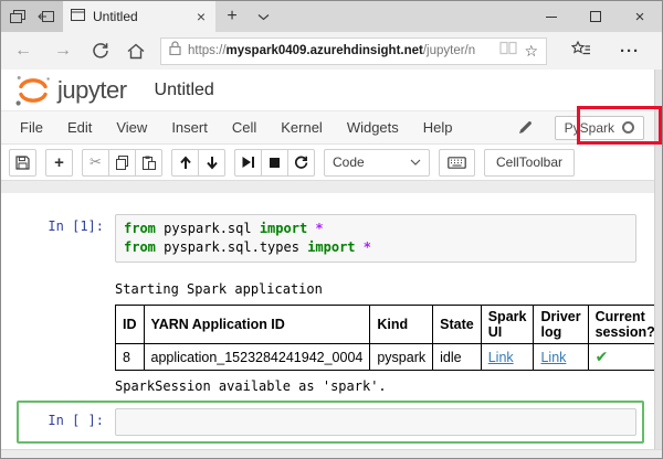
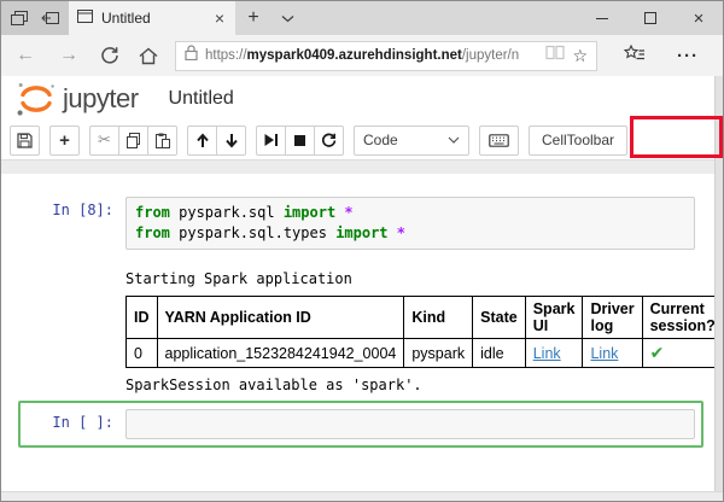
  Untitled
  ×
  +
  ×
  ←
  →
  https://myspark0409.azurehdinsight.net/jupyter/n
  ☆
  ···
  jupyter
  Untitled
- File
- Edit
- View
- Insert
- Cell
- Kernel
- Widgets
- Help
- PySpark
  +
  ✂
  Code
  CellToolbar
- In [1]:
+ In [8]:
  from pyspark.sql import *
  from pyspark.sql.types import *
  Starting Spark application
  ID	YARN Application ID	Kind	State	Spark UI	Driver log	Current session?
- 8	application_1523284241942_0004	pyspark	idle	Link	Link	✔
+ 0	application_1523284241942_0004	pyspark	idle	Link	Link	✔
  SparkSession available as 'spark'.
  In [ ]:
